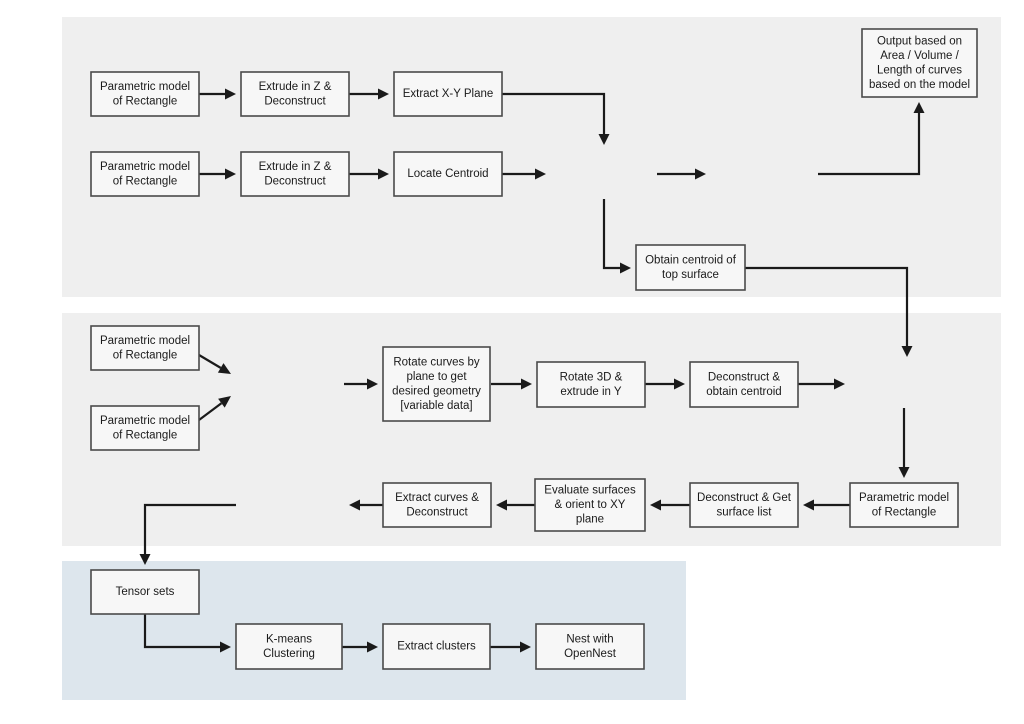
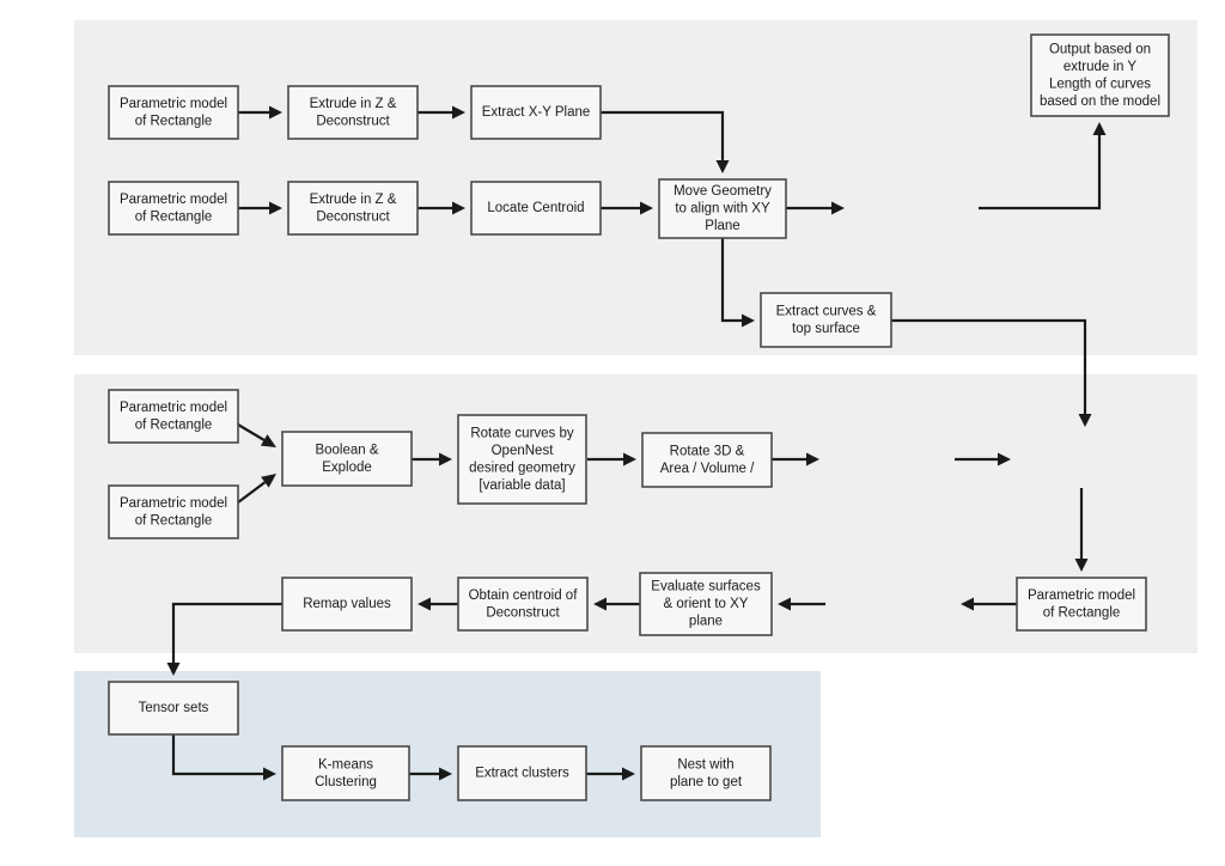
  Parametric model of Rectangle
  Extrude in Z & Deconstruct
  Extract X-Y Plane
  Parametric model of Rectangle
  Extrude in Z & Deconstruct
  Locate Centroid
+ Move Geometry to align with XY Plane
- Output based on Area / Volume / Length of curves based on the model
+ Output based on extrude in Y Length of curves based on the model
- Obtain centroid of top surface
+ Extract curves & top surface
  Parametric model of Rectangle
  Parametric model of Rectangle
+ Boolean & Explode
- Rotate curves by plane to get desired geometry [variable data]
+ Rotate curves by OpenNest desired geometry [variable data]
- Rotate 3D & extrude in Y
+ Rotate 3D & Area / Volume /
- Deconstruct & obtain centroid
  Parametric model of Rectangle
- Deconstruct & Get surface list
  Evaluate surfaces & orient to XY plane
- Extract curves & Deconstruct
+ Obtain centroid of Deconstruct
+ Remap values
  Tensor sets
  K-means Clustering
  Extract clusters
- Nest with OpenNest
+ Nest with plane to get
